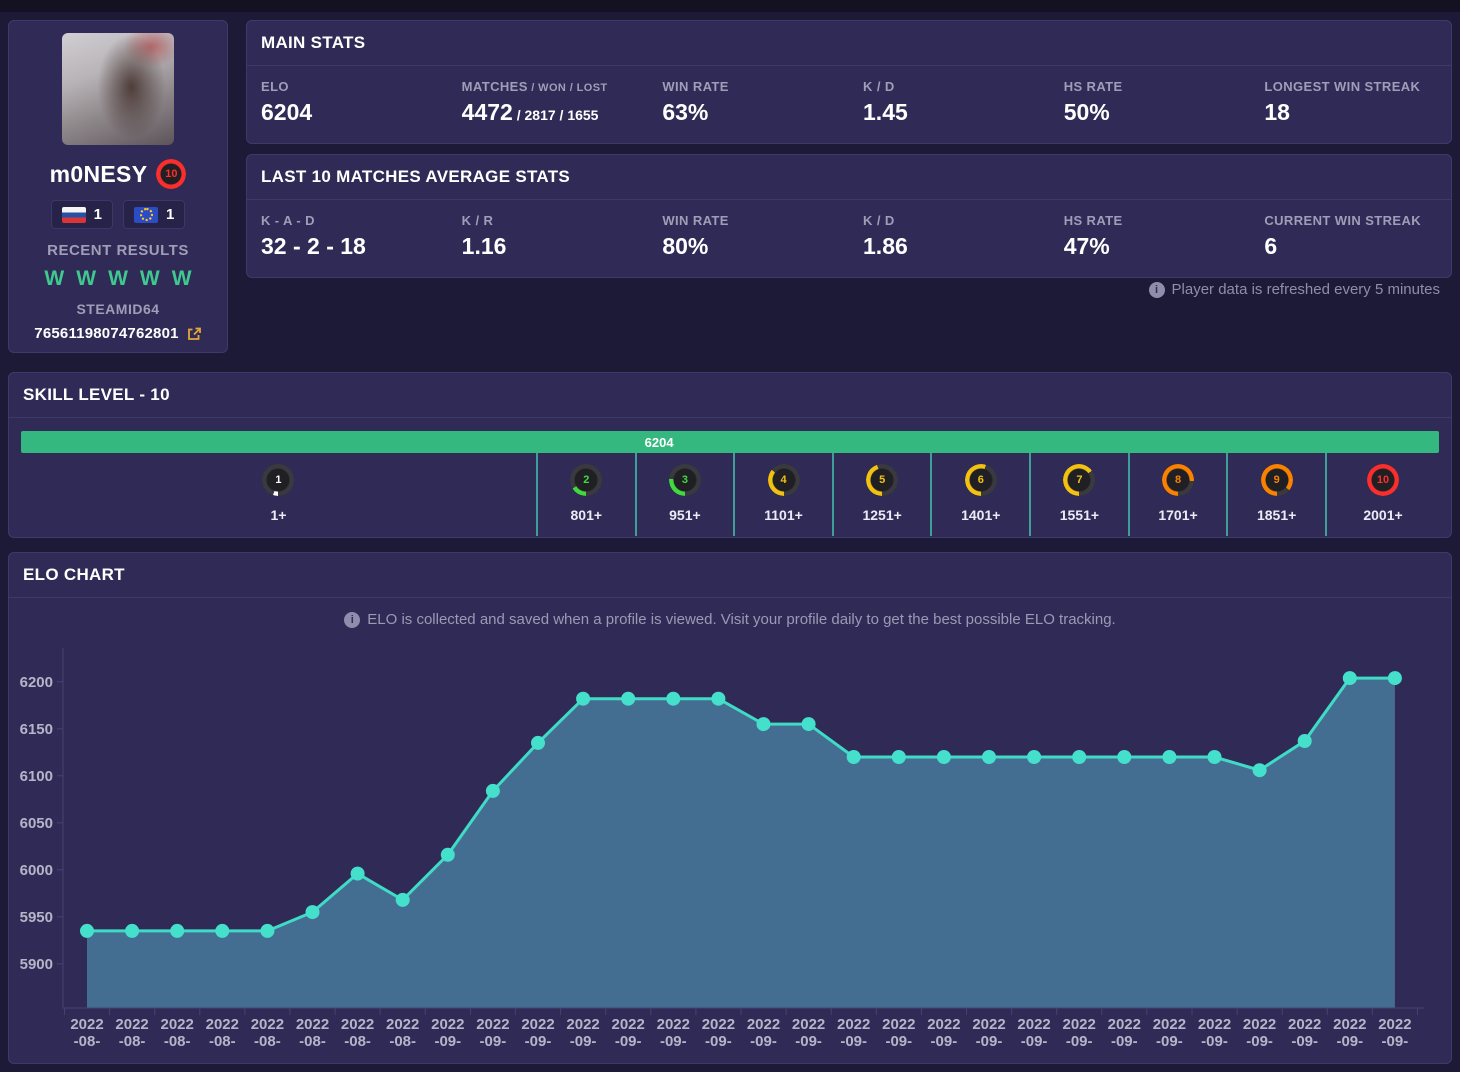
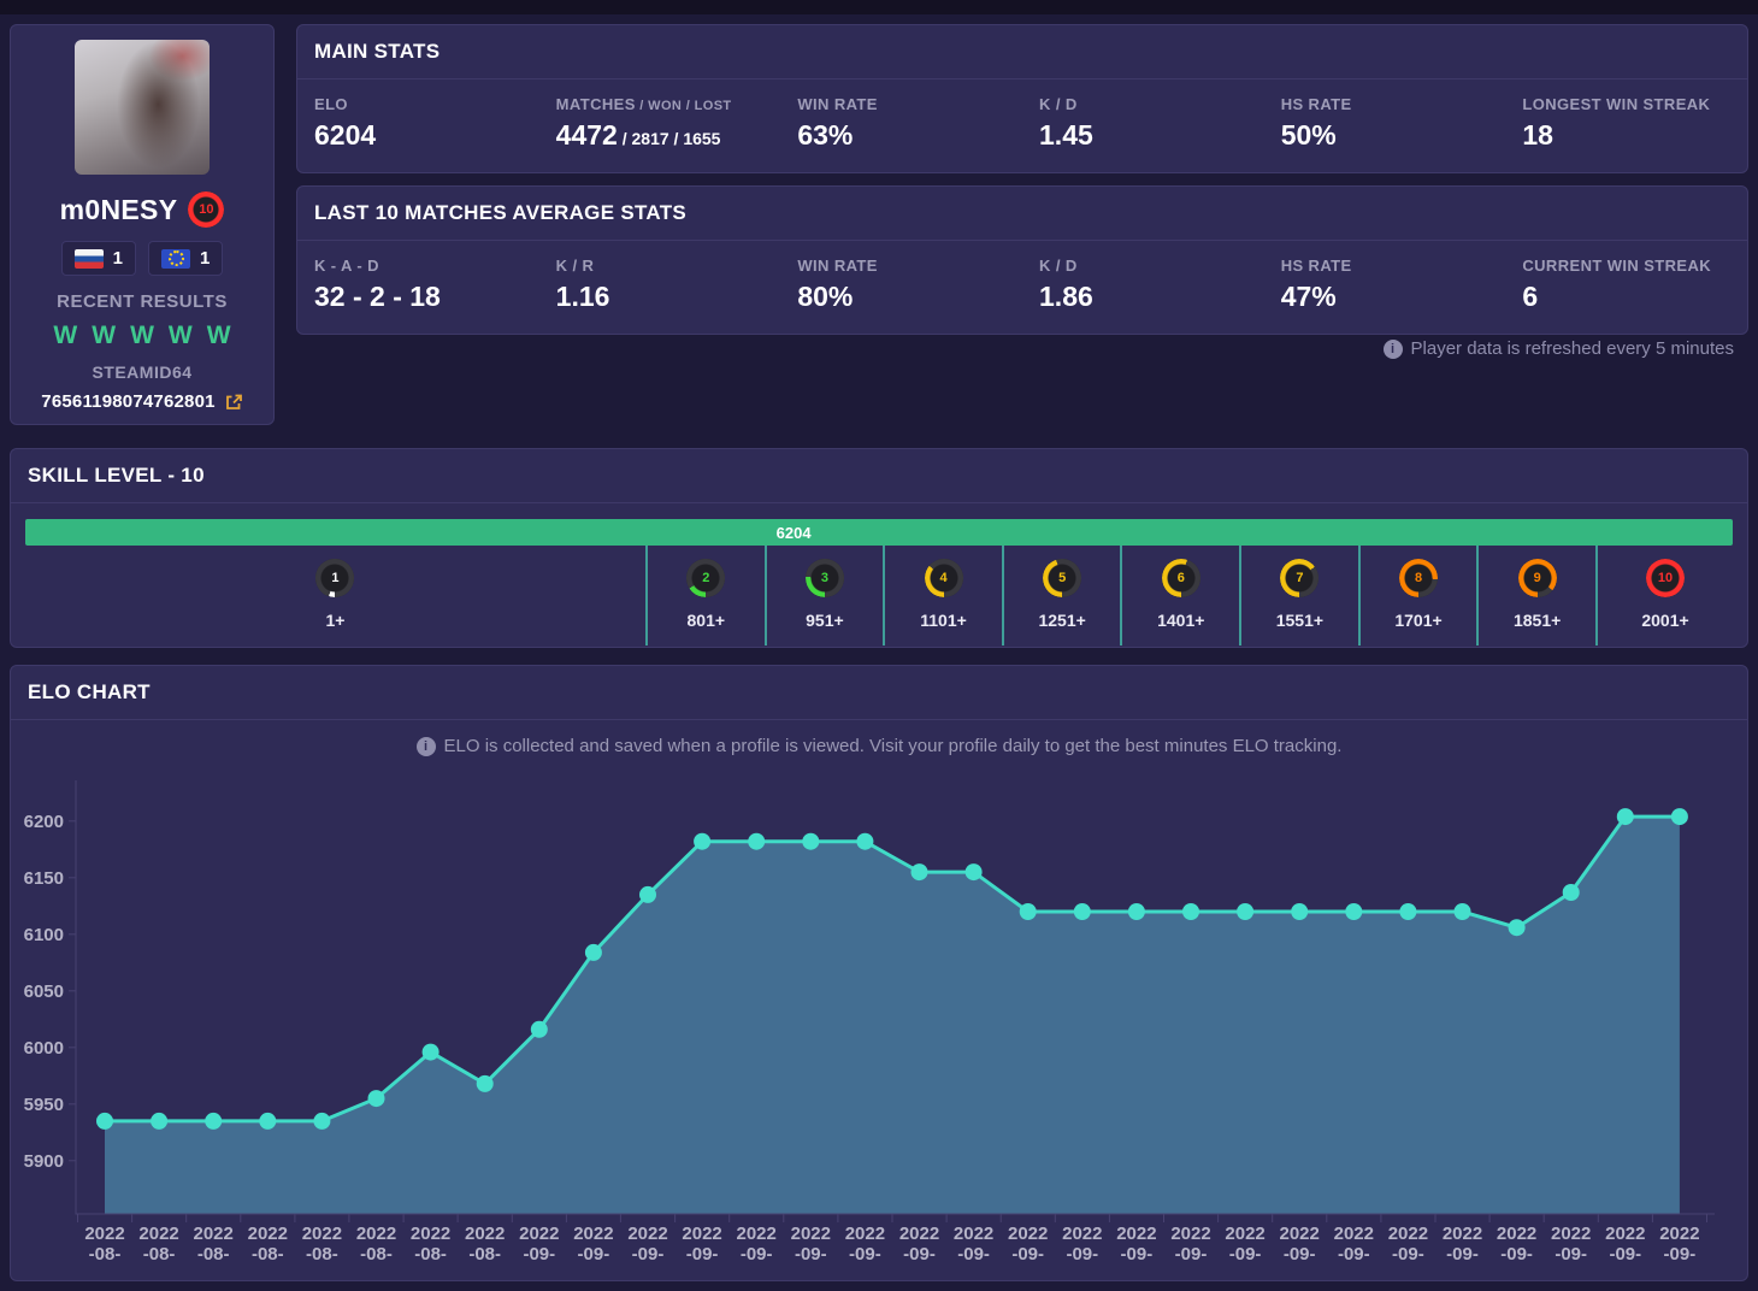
  m0NESY
  10
  1
  1
  RECENT RESULTS
  W
  W
  W
  W
  W
  STEAMID64
  76561198074762801
  MAIN STATS
  ELO
  6204
  MATCHES / WON / LOST
  4472 / 2817 / 1655
  WIN RATE
  63%
  K / D
  1.45
  HS RATE
  50%
  LONGEST WIN STREAK
  18
  LAST 10 MATCHES AVERAGE STATS
  K - A - D
  32 - 2 - 18
  K / R
  1.16
  WIN RATE
  80%
  K / D
  1.86
  HS RATE
  47%
  CURRENT WIN STREAK
  6
  i
  Player data is refreshed every 5 minutes
  SKILL LEVEL - 10
  6204
  1
  1+
  2
  801+
  3
  951+
  4
  1101+
  5
  1251+
  6
  1401+
  7
  1551+
  8
  1701+
  9
  1851+
  10
  2001+
  ELO CHART
  i
- ELO is collected and saved when a profile is viewed. Visit your profile daily to get the best possible ELO tracking.
+ ELO is collected and saved when a profile is viewed. Visit your profile daily to get the best minutes ELO tracking.
  5900
  5950
  6000
  6050
  6100
  6150
  6200
  2022 -08-
  2022 -08-
  2022 -08-
  2022 -08-
  2022 -08-
  2022 -08-
  2022 -08-
  2022 -08-
  2022 -09-
  2022 -09-
  2022 -09-
  2022 -09-
  2022 -09-
  2022 -09-
  2022 -09-
  2022 -09-
  2022 -09-
  2022 -09-
  2022 -09-
  2022 -09-
  2022 -09-
  2022 -09-
  2022 -09-
  2022 -09-
  2022 -09-
  2022 -09-
  2022 -09-
  2022 -09-
  2022 -09-
  2022 -09-
